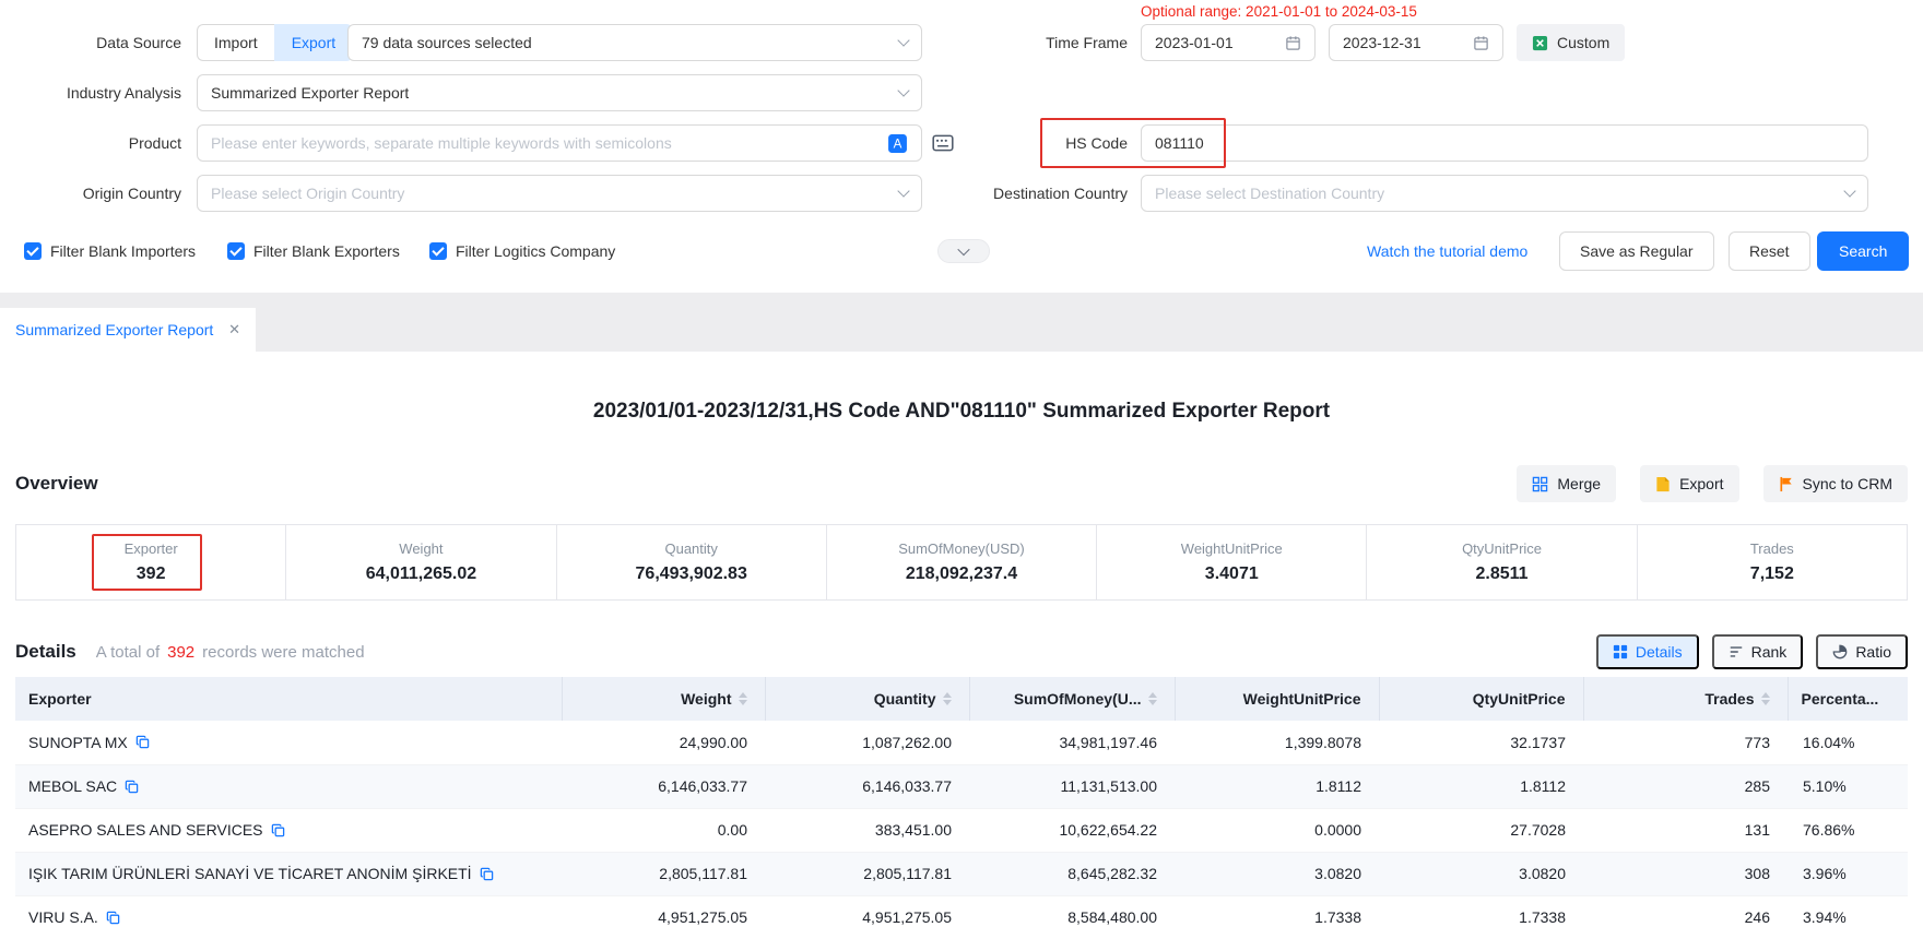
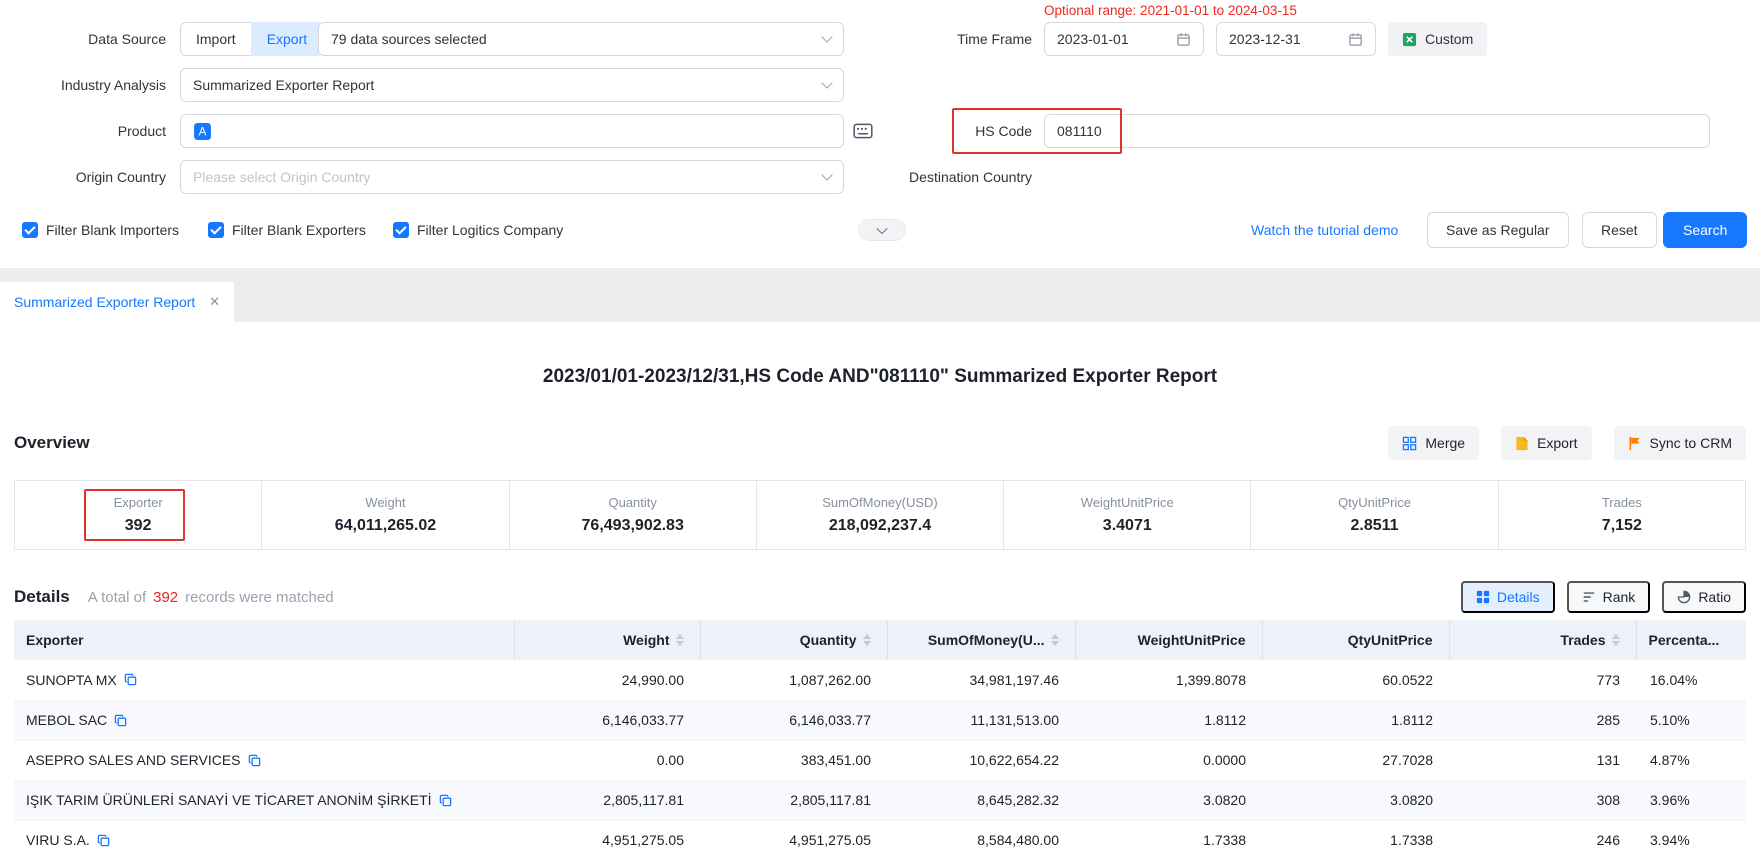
  Optional range: 2021-01-01 to 2024-03-15
  Data Source
  Import
  Export
  79 data sources selected
  Time Frame
  2023-01-01
  2023-12-31
  Custom
  Industry Analysis
  Summarized Exporter Report
  Product
- Please enter keywords, separate multiple keywords with semicolons
  A
  HS Code
  081110
  Origin Country
  Please select Origin Country
  Destination Country
- Please select Destination Country
  Filter Blank Importers
  Filter Blank Exporters
  Filter Logitics Company
  Watch the tutorial demo
  Save as Regular
  Reset
  Search
  Summarized Exporter Report
  ✕
  2023/01/01-2023/12/31,HS Code AND"081110" Summarized Exporter Report
  Overview
  Merge
  Export
  Sync to CRM
  Exporter
  392
  Weight
  64,011,265.02
  Quantity
  76,493,902.83
  SumOfMoney(USD)
  218,092,237.4
  WeightUnitPrice
  3.4071
  QtyUnitPrice
  2.8511
  Trades
  7,152
  Details
  A total of
  392
  records were matched
  Details
  Rank
  Ratio
  Exporter	Weight	Quantity	SumOfMoney(U...	WeightUnitPrice	QtyUnitPrice	Trades	Percenta...
- SUNOPTA MX	24,990.00	1,087,262.00	34,981,197.46	1,399.8078	32.1737	773	16.04%
+ SUNOPTA MX	24,990.00	1,087,262.00	34,981,197.46	1,399.8078	60.0522	773	16.04%
  MEBOL SAC	6,146,033.77	6,146,033.77	11,131,513.00	1.8112	1.8112	285	5.10%
- ASEPRO SALES AND SERVICES	0.00	383,451.00	10,622,654.22	0.0000	27.7028	131	76.86%
+ ASEPRO SALES AND SERVICES	0.00	383,451.00	10,622,654.22	0.0000	27.7028	131	4.87%
  IŞIK TARIM ÜRÜNLERİ SANAYİ VE TİCARET ANONİM ŞİRKETİ	2,805,117.81	2,805,117.81	8,645,282.32	3.0820	3.0820	308	3.96%
  VIRU S.A.	4,951,275.05	4,951,275.05	8,584,480.00	1.7338	1.7338	246	3.94%
